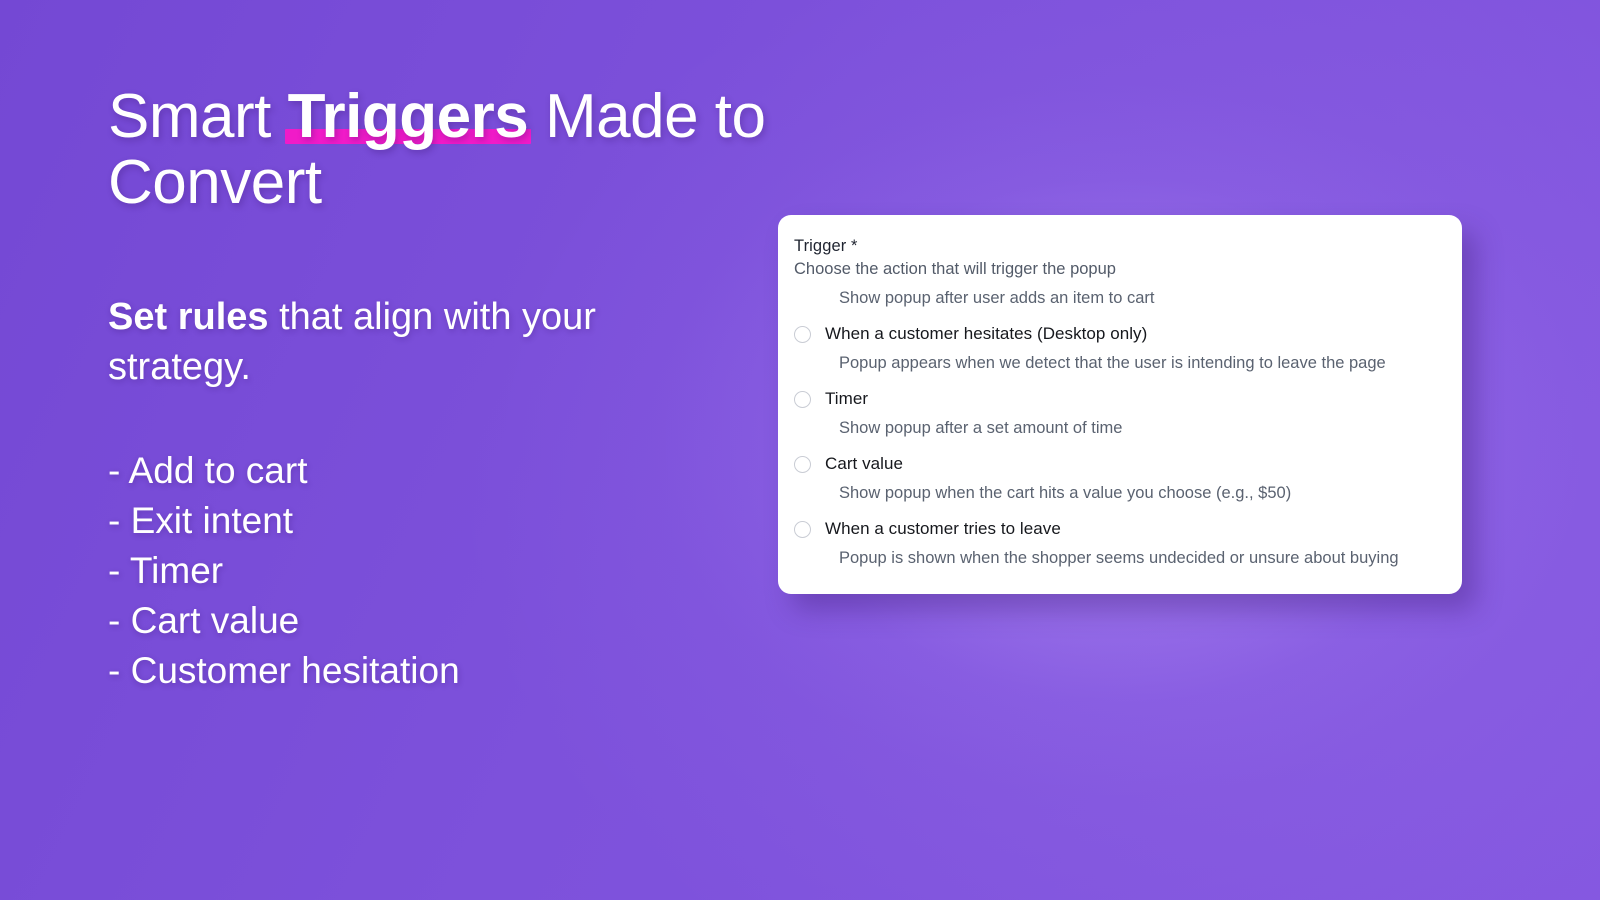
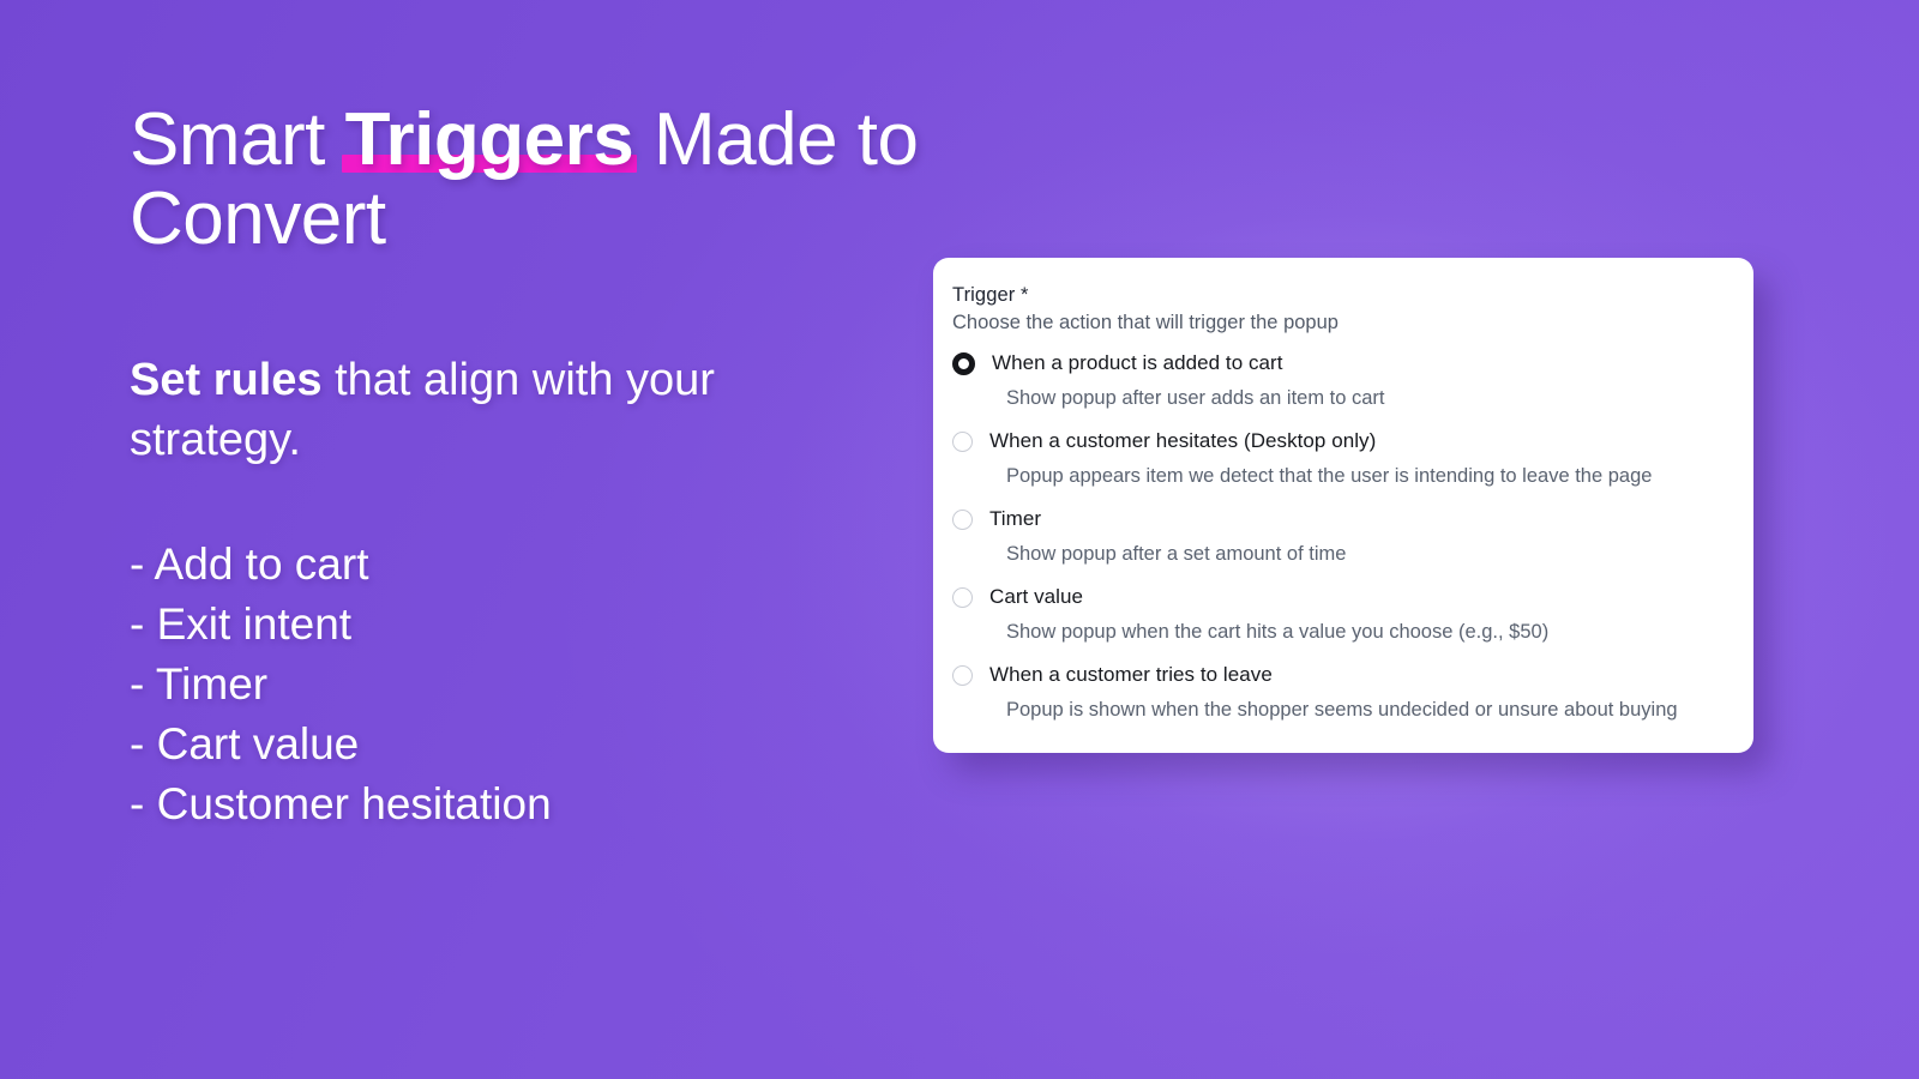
  Smart Triggers Made to Convert
  Set rules that align with your strategy.
  - Add to cart
  - Exit intent
  - Timer
  - Cart value
  - Customer hesitation
  Trigger *
  Choose the action that will trigger the popup
+ When a product is added to cart
  Show popup after user adds an item to cart
  When a customer hesitates (Desktop only)
- Popup appears when we detect that the user is intending to leave the page
+ Popup appears item we detect that the user is intending to leave the page
  Timer
  Show popup after a set amount of time
  Cart value
  Show popup when the cart hits a value you choose (e.g., $50)
  When a customer tries to leave
  Popup is shown when the shopper seems undecided or unsure about buying
